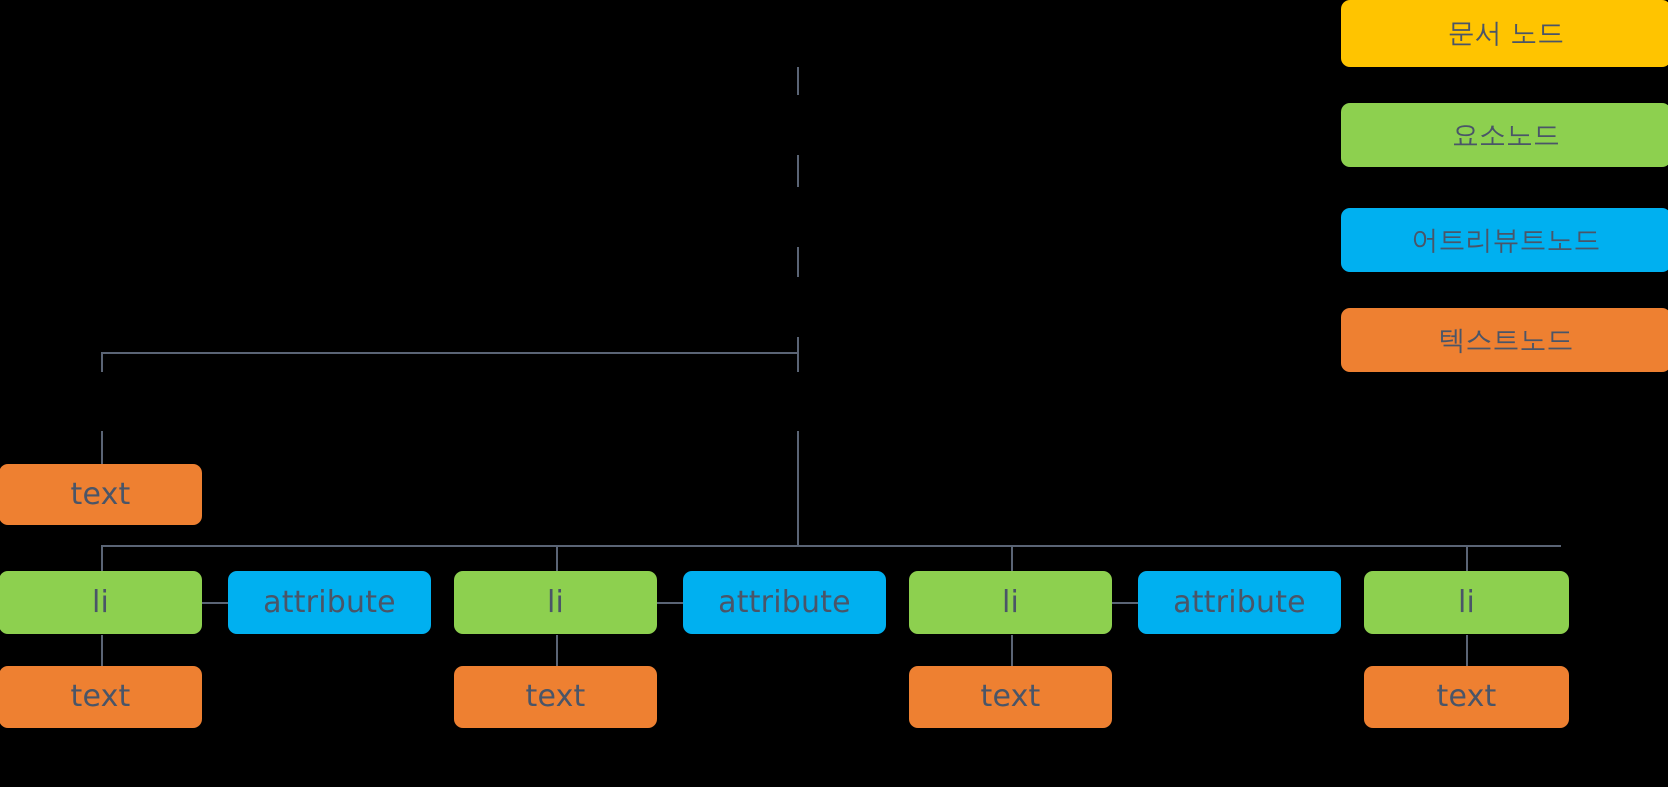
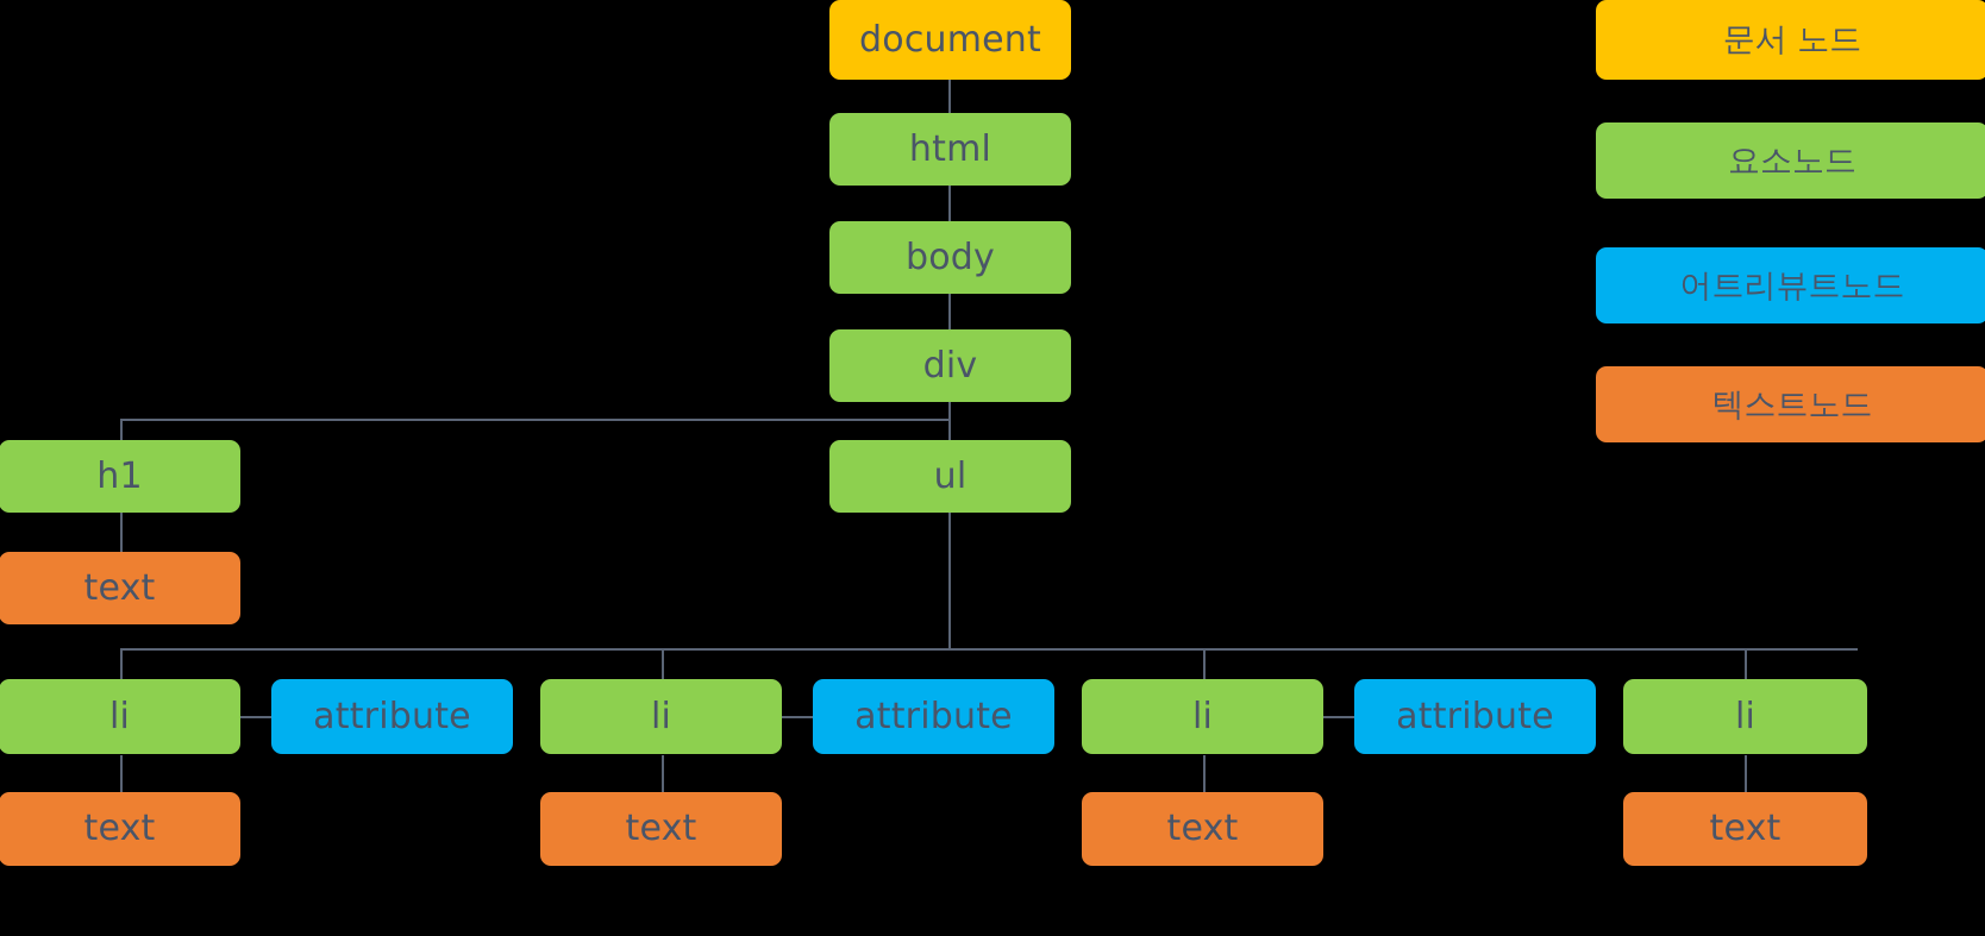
+ document
+ html
+ body
+ div
+ h1
+ ul
  text
  li
  attribute
  li
  attribute
  li
  attribute
  li
  text
  text
  text
  text
  문서 노드
  요소노드
  어트리뷰트노드
  텍스트노드
